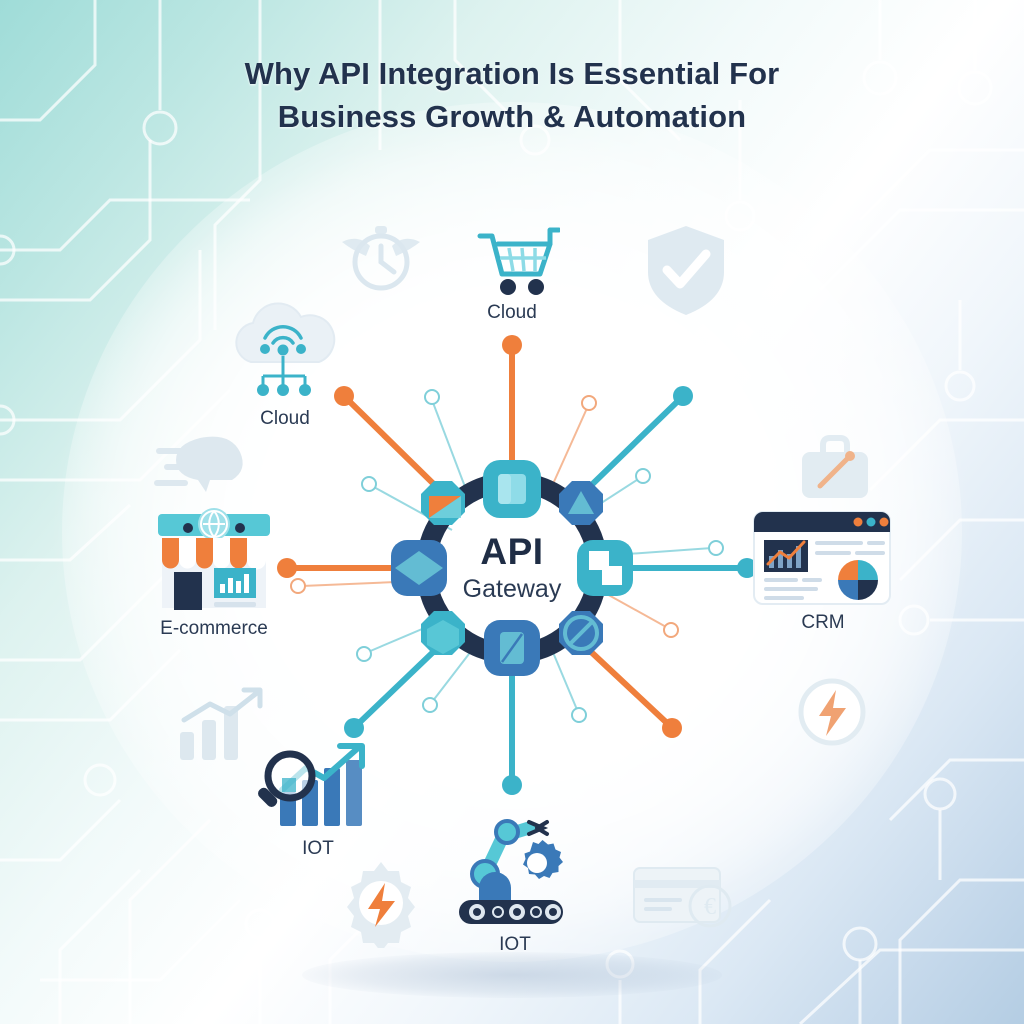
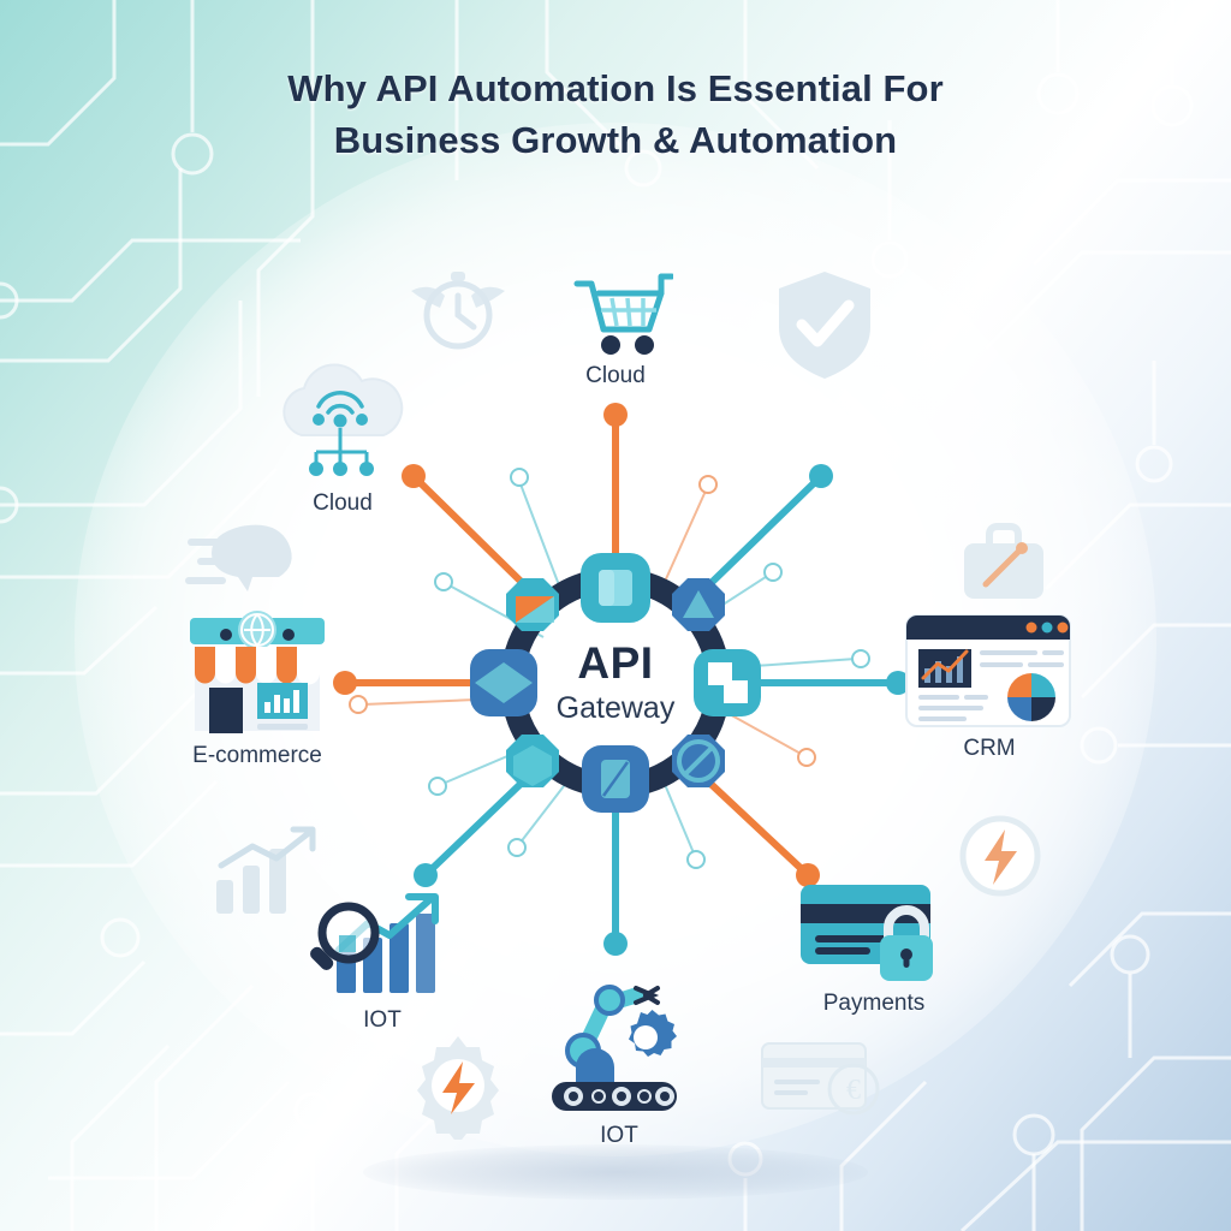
- Why API Integration Is Essential For
+ Why API Automation Is Essential For
  Business Growth & Automation
  API
  Gateway
  Cloud
  CRM
+ Payments
  IOT
  IOT
  E-commerce
  Cloud
